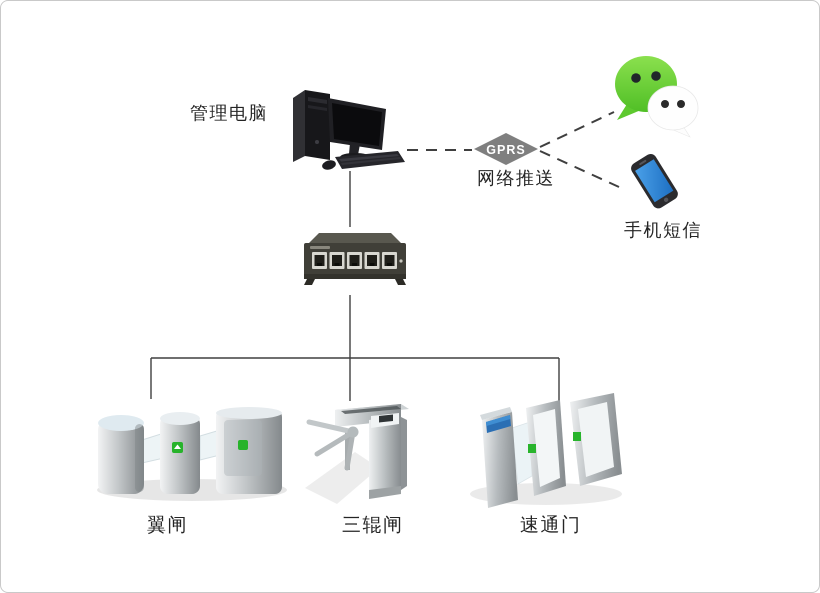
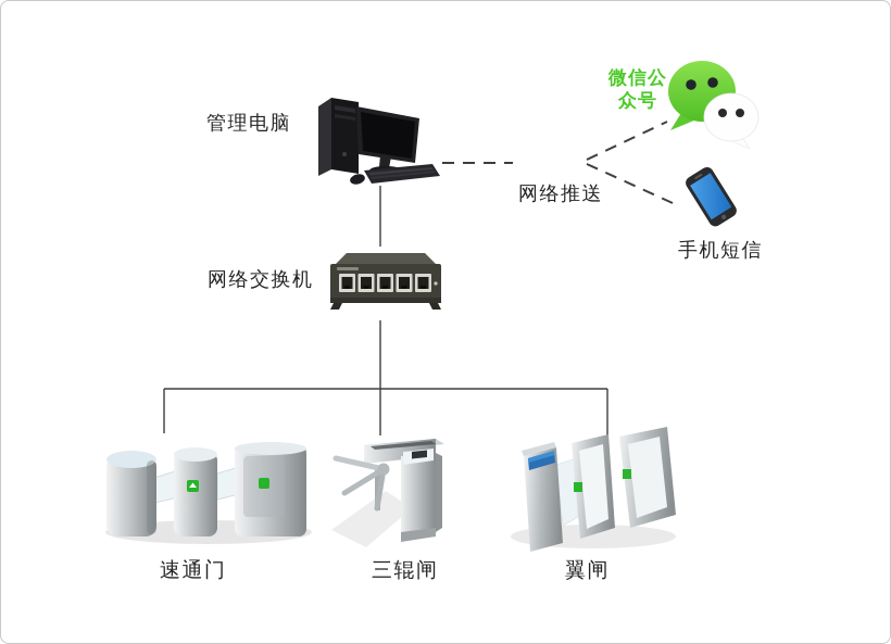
- GPRS
  管理电脑
+ 网络交换机
  网络推送
+ 微信公
+ 众号
  手机短信
- 翼闸
+ 速通门
  三辊闸
- 速通门
+ 翼闸
